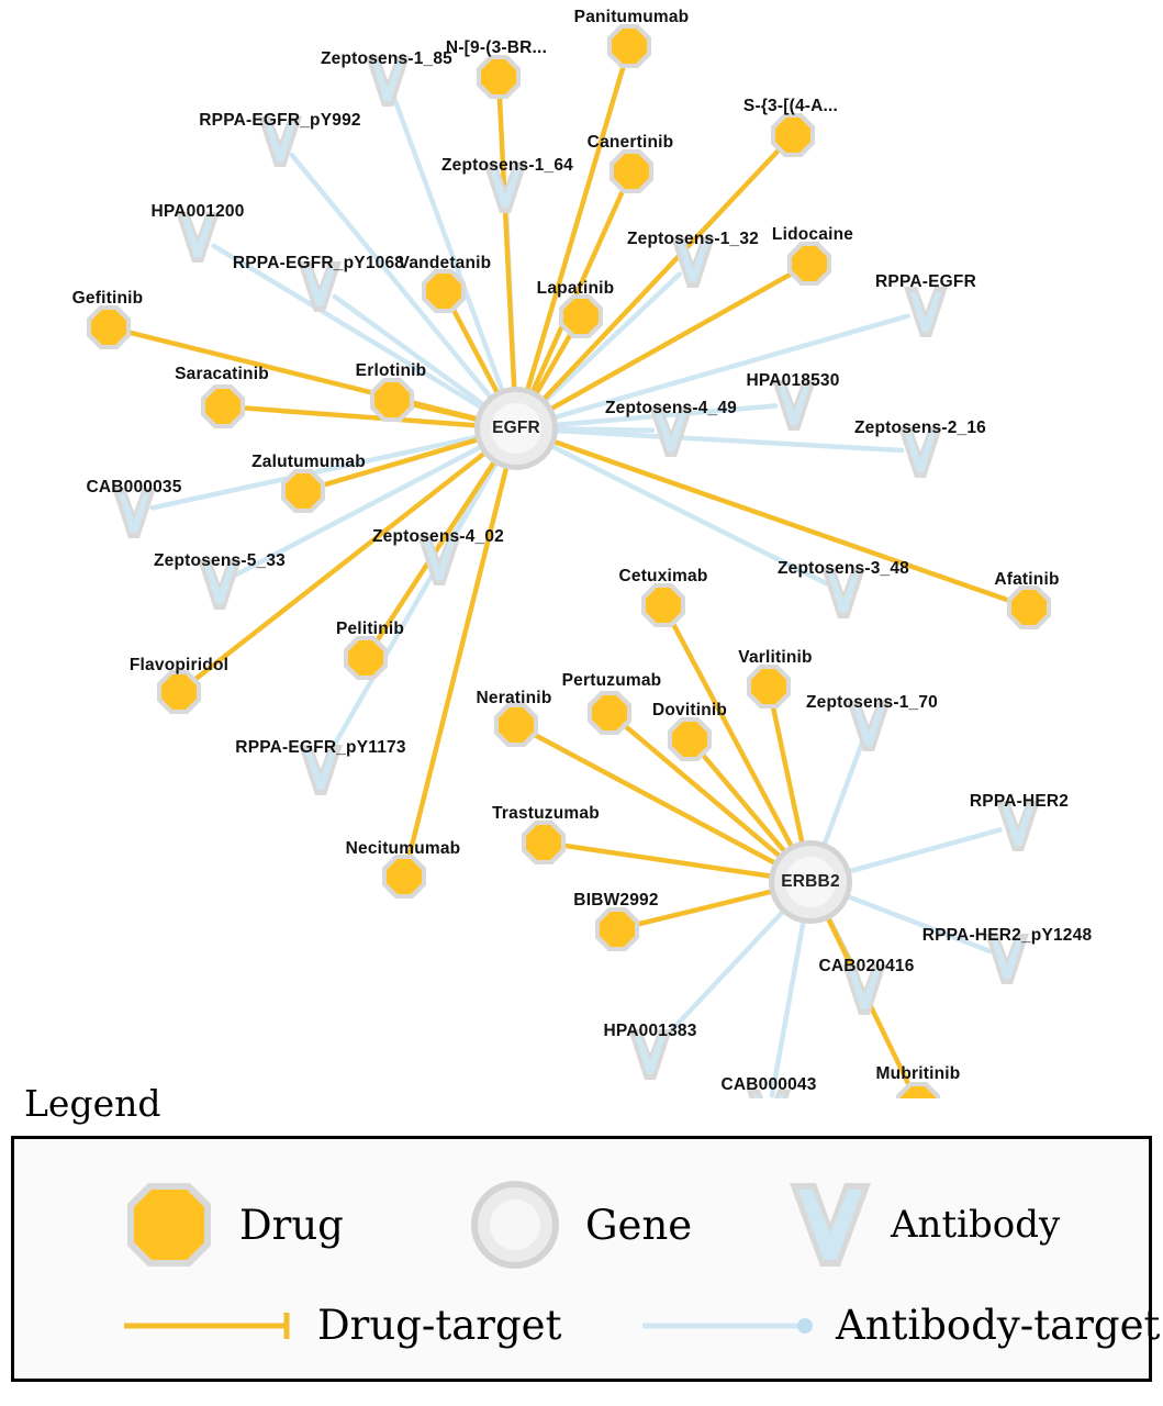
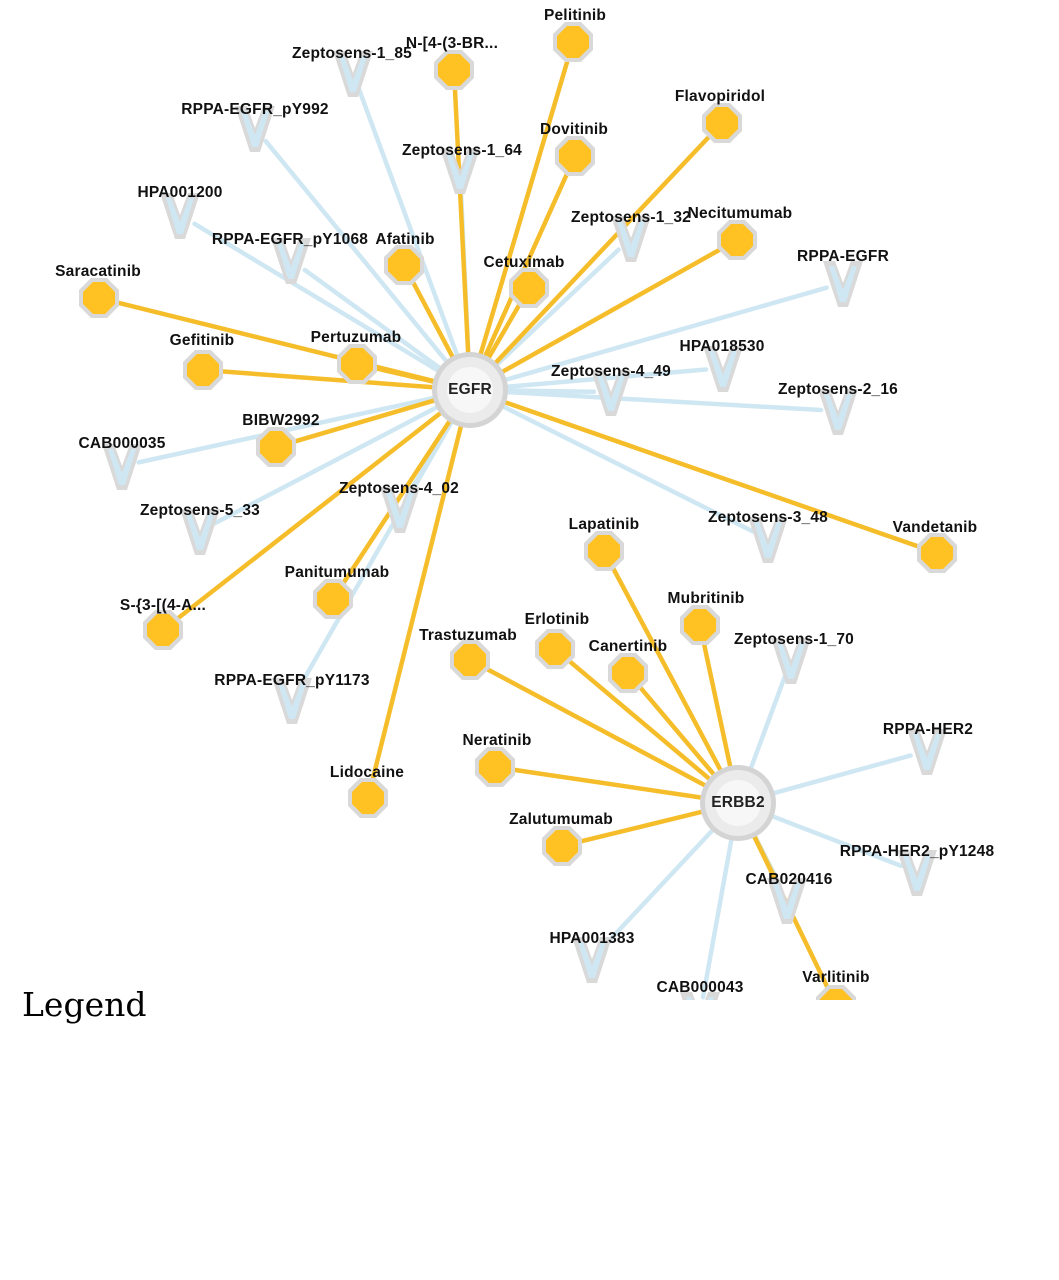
  Zeptosens-1_85
  RPPA-EGFR_pY992
  Zeptosens-1_64
  HPA001200
  Zeptosens-1_32
  RPPA-EGFR_pY1068
  RPPA-EGFR
  HPA018530
  Zeptosens-4_49
  Zeptosens-2_16
  CAB000035
  Zeptosens-4_02
  Zeptosens-5_33
  Zeptosens-3_48
  Zeptosens-1_70
  RPPA-EGFR_pY1173
  RPPA-HER2
  RPPA-HER2_pY1248
  CAB020416
  HPA001383
  CAB000043
- Panitumumab
+ Pelitinib
- N-[9-(3-BR...
+ N-[4-(3-BR...
- S-{3-[(4-A...
+ Flavopiridol
- Canertinib
+ Dovitinib
- Lidocaine
+ Necitumumab
- Vandetanib
+ Afatinib
- Lapatinib
+ Cetuximab
- Gefitinib
+ Saracatinib
- Erlotinib
+ Pertuzumab
- Saracatinib
+ Gefitinib
- Zalutumumab
+ BIBW2992
- Afatinib
+ Vandetanib
- Cetuximab
+ Lapatinib
- Pelitinib
+ Panitumumab
- Flavopiridol
+ S-{3-[(4-A...
- Varlitinib
+ Mubritinib
- Pertuzumab
+ Erlotinib
- Neratinib
+ Trastuzumab
- Dovitinib
+ Canertinib
- Trastuzumab
+ Neratinib
- Necitumumab
+ Lidocaine
- BIBW2992
+ Zalutumumab
- Mubritinib
+ Varlitinib
  EGFR
  ERBB2
  Legend
- Drug
- Gene
- Antibody
- Drug-target
- Antibody-target
